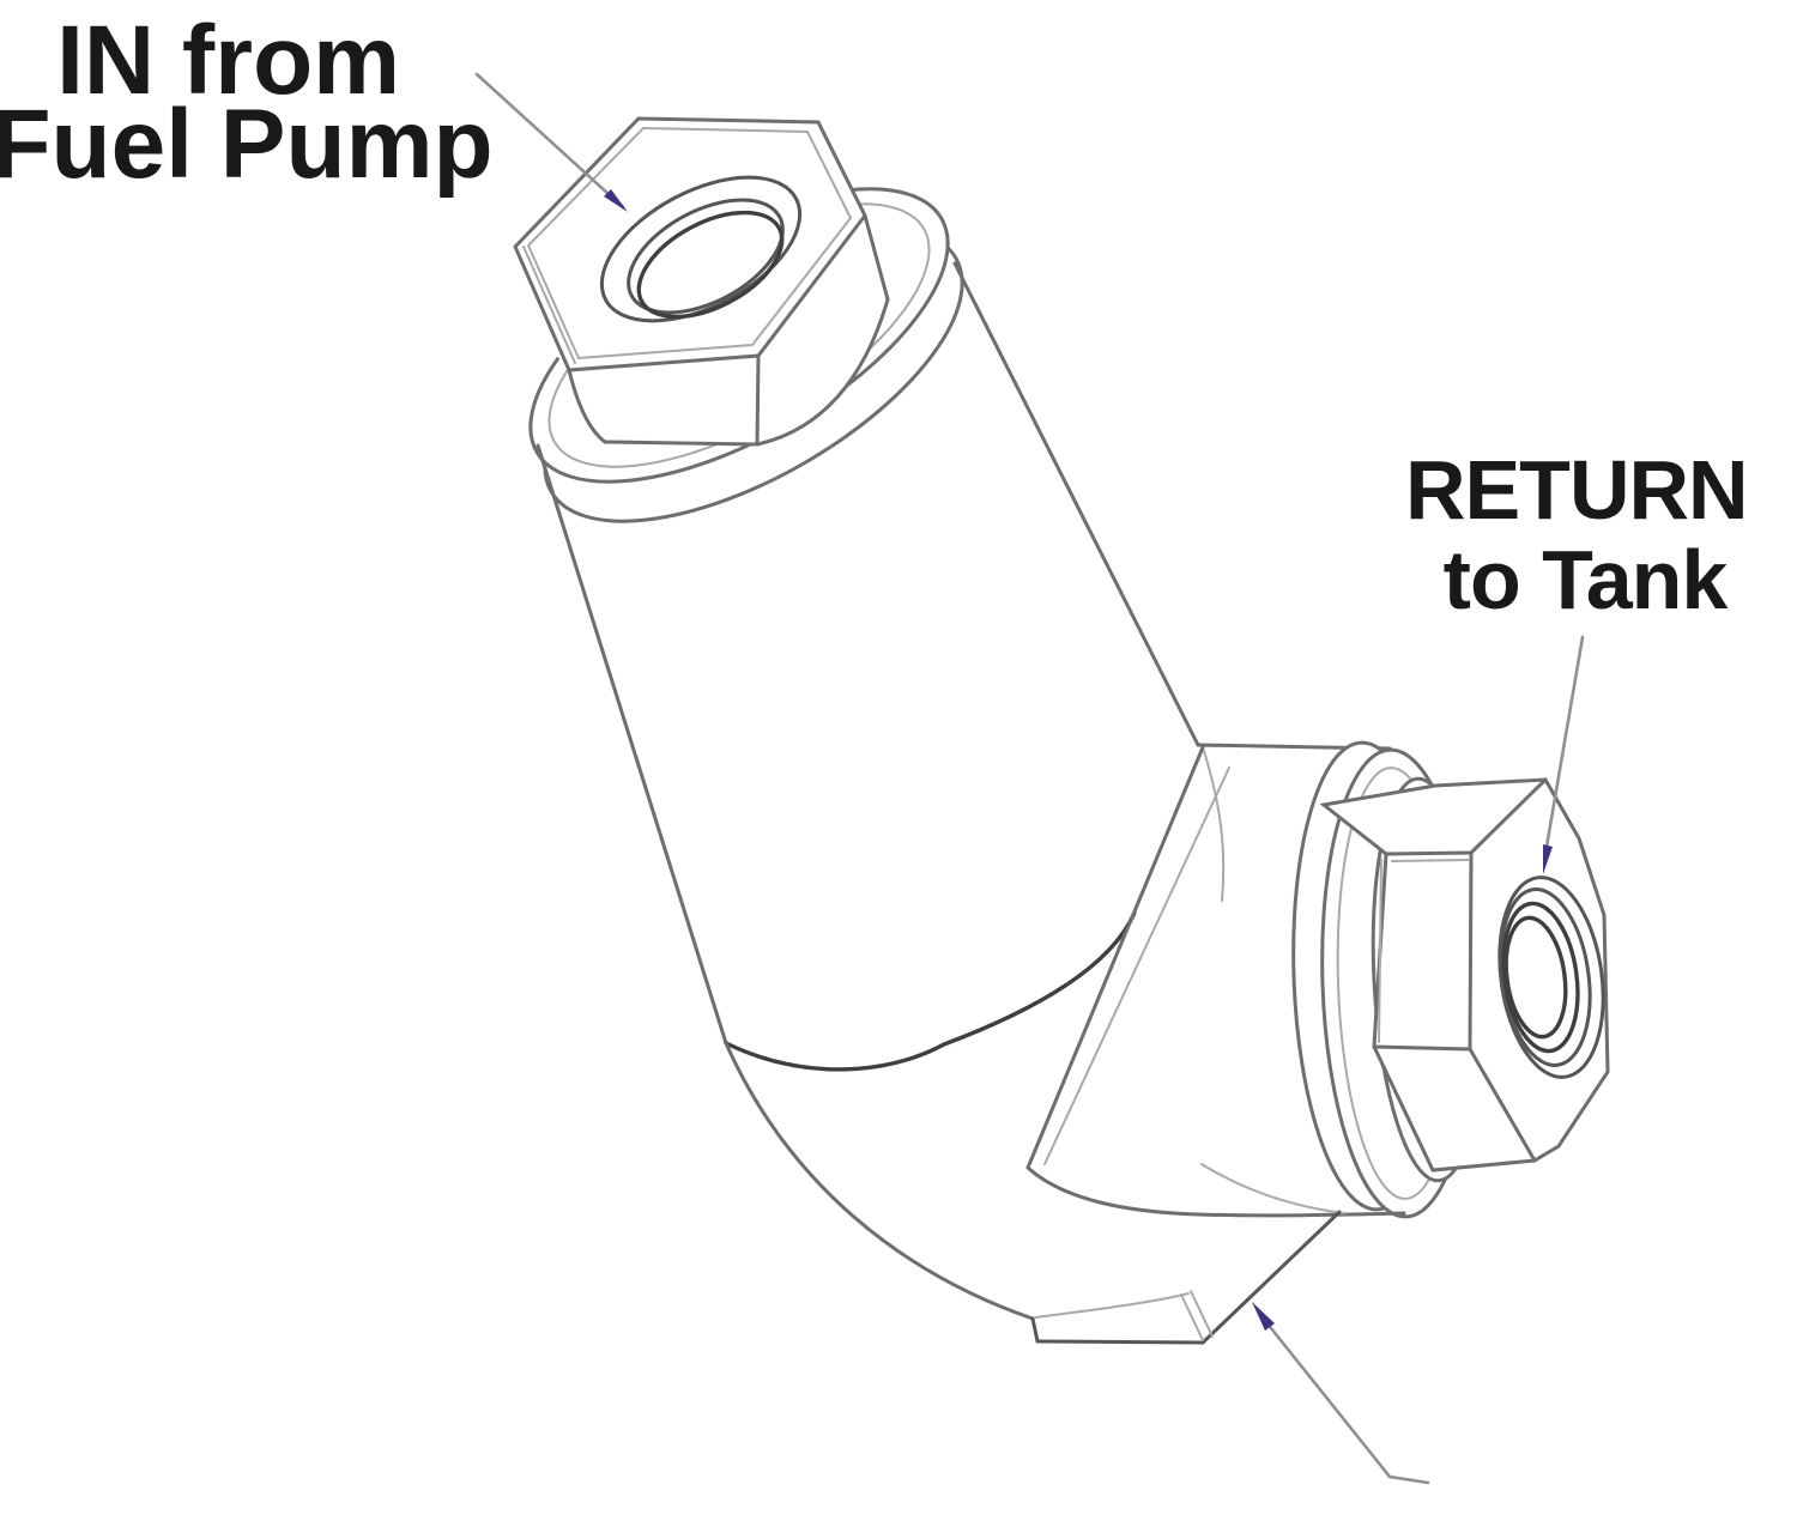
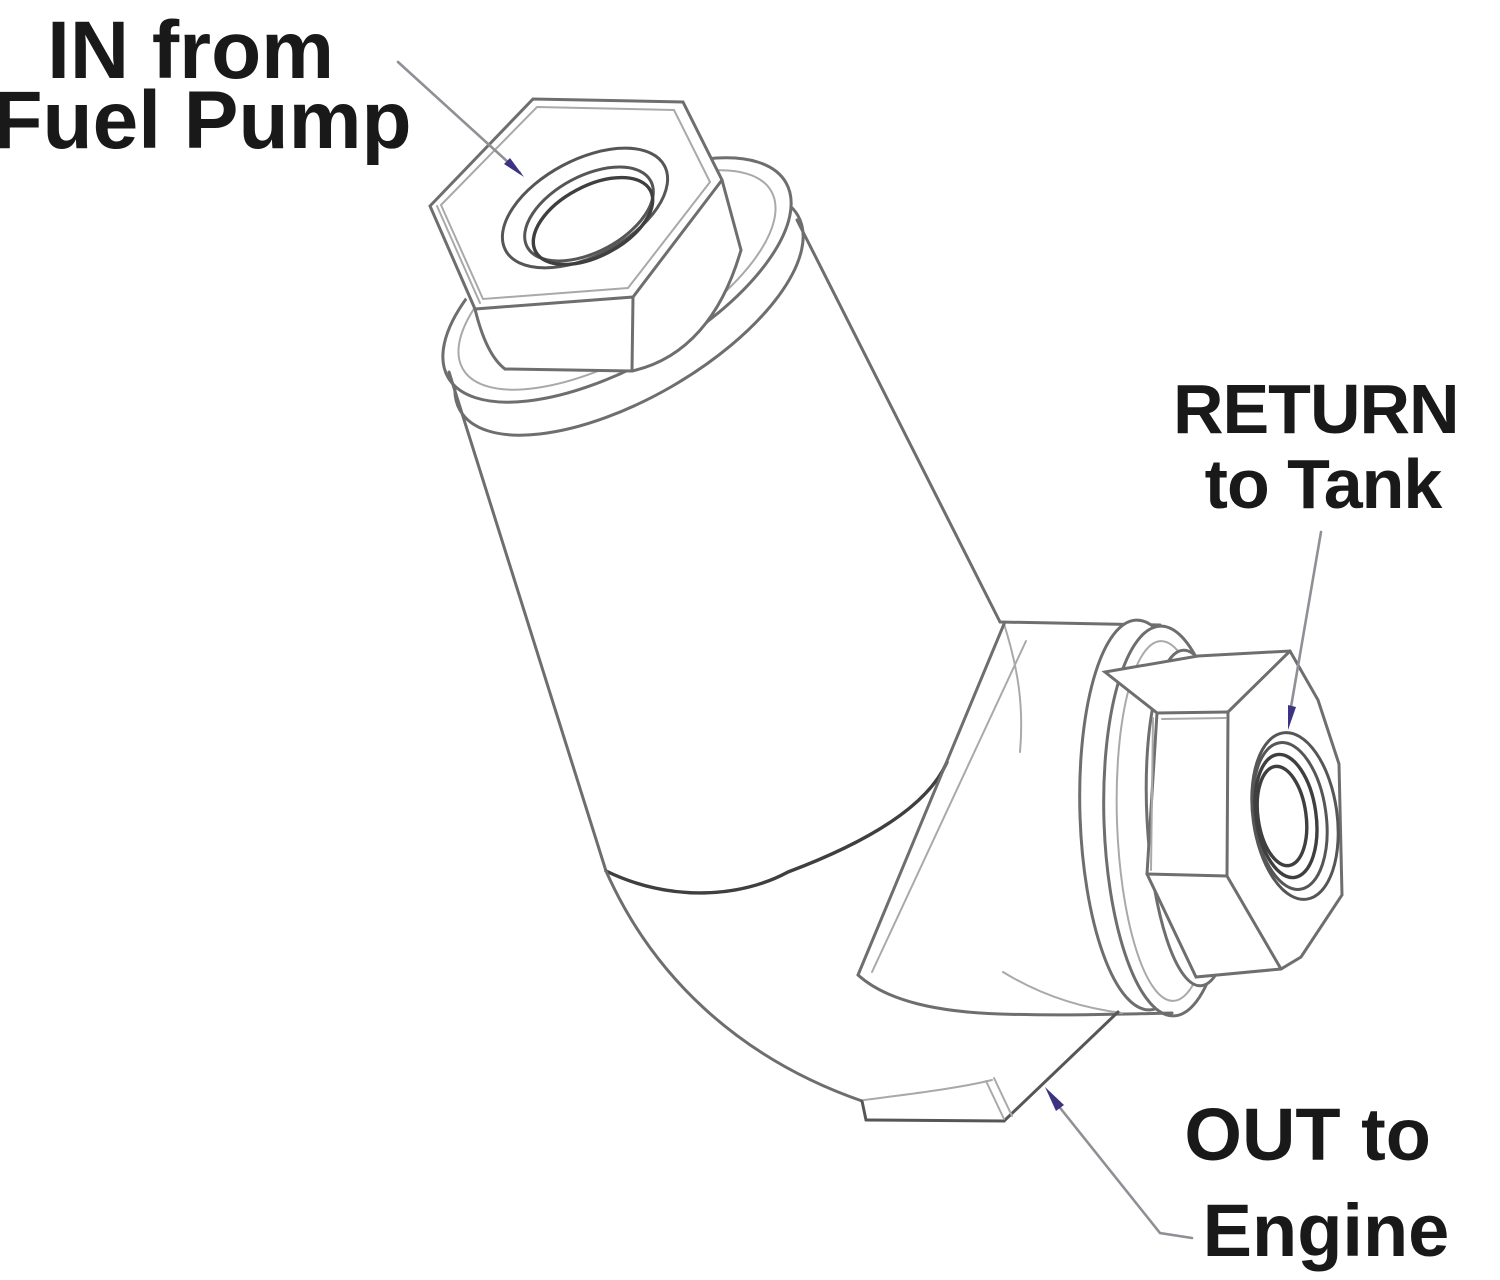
  IN from Fuel Pump
  RETURN to Tank
+ OUT to Engine
